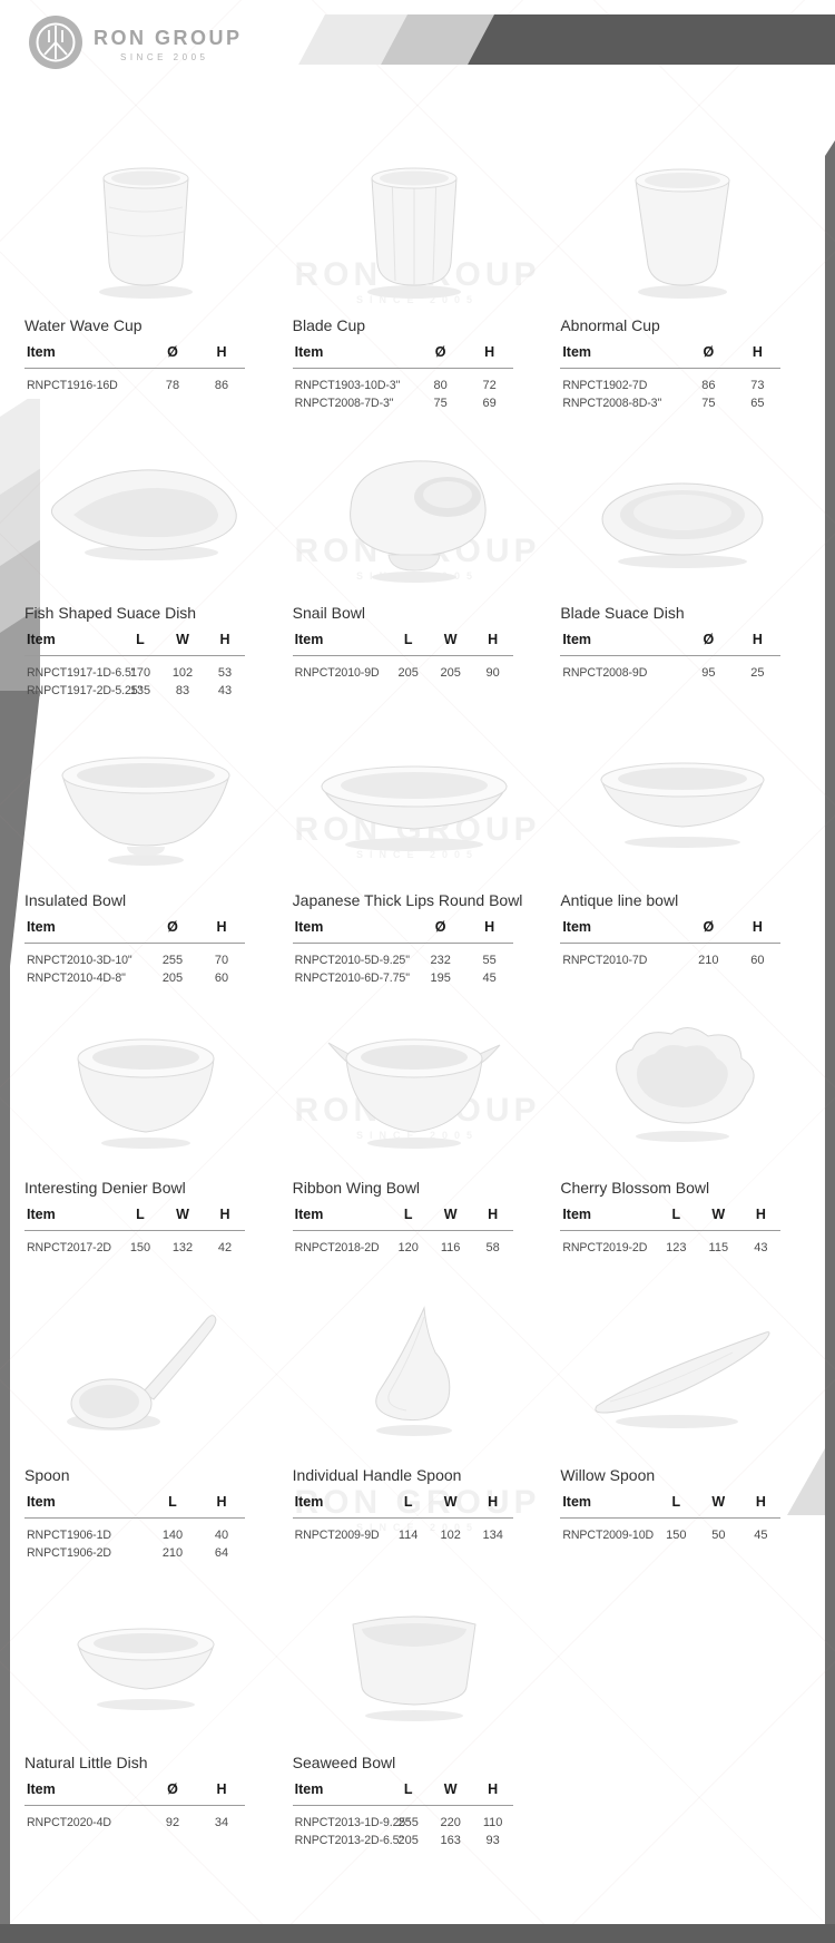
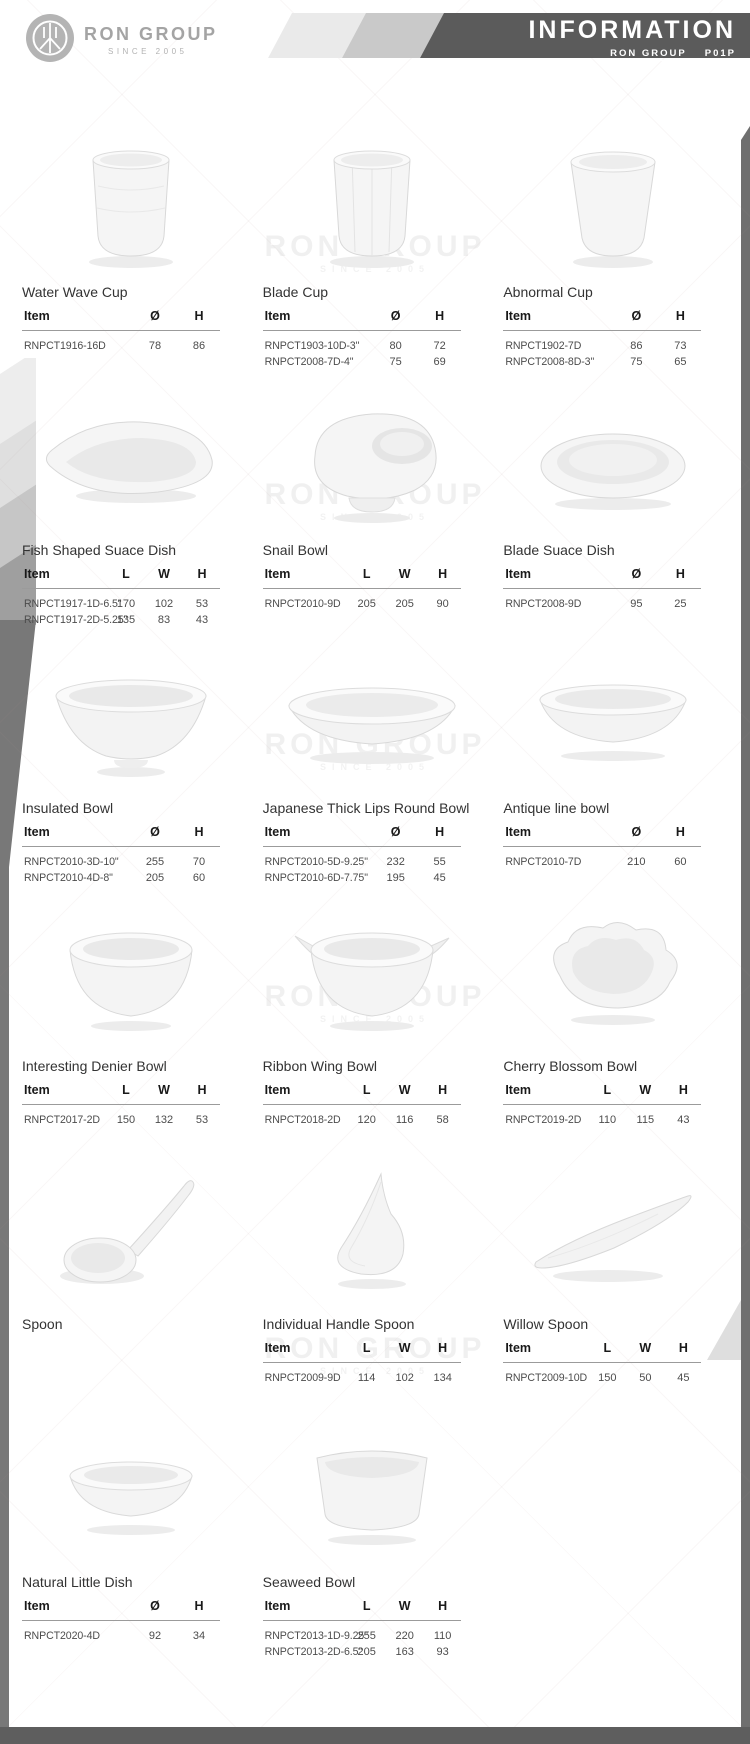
  RON GROUP
  SINCE 2005
+ INFORMATION
+ RON GROUP P01P
  Water Wave Cup
  Item	Ø	H
  RNPCT1916-16D	78	86
  Blade Cup
  Item	Ø	H
  RNPCT1903-10D-3"	80	72
- RNPCT2008-7D-3"	75	69
+ RNPCT2008-7D-4"	75	69
  Abnormal Cup
  Item	Ø	H
  RNPCT1902-7D	86	73
  RNPCT2008-8D-3"	75	65
  Fish Shaped Suace Dish
  Item	L	W	H
  RNPCT1917-1D-6.5	170	102	53
  RNPCT1917-2D-5.2	135	83	43
  Snail Bowl
  Item	L	W	H
  RNPCT2010-9D	205	205	90
  Blade Suace Dish
  Item	Ø	H
  RNPCT2008-9D	95	25
  Insulated Bowl
  Item	Ø	H
  RNPCT2010-3D-10"	255	70
  RNPCT2010-4D-8"	205	60
  Japanese Thick Lips Round Bowl
  Item	Ø	H
  RNPCT2010-5D-9.25"	232	55
  RNPCT2010-6D-7.75"	195	45
  Antique line bowl
  Item	Ø	H
  RNPCT2010-7D	210	60
  Interesting Denier Bowl
  Item	L	W	H
- RNPCT2017-2D	150	132	42
+ RNPCT2017-2D	150	132	53
  Ribbon Wing Bowl
  Item	L	W	H
  RNPCT2018-2D	120	116	58
  Cherry Blossom Bowl
  Item	L	W	H
- RNPCT2019-2D	123	115	43
+ RNPCT2019-2D	110	115	43
  Spoon
- Item	L	H
- RNPCT1906-1D	140	40
- RNPCT1906-2D	210	64
  Individual Handle Spoon
  Item	L	W	H
  RNPCT2009-9D	114	102	134
  Willow Spoon
  Item	L	W	H
  RNPCT2009-10D	150	50	45
  Natural Little Dish
  Item	Ø	H
  RNPCT2020-4D	92	34
  Seaweed Bowl
  Item	L	W	H
  RNPCT2013-1D-9.2	255	220	110
  RNPCT2013-2D-6.5	205	163	93
